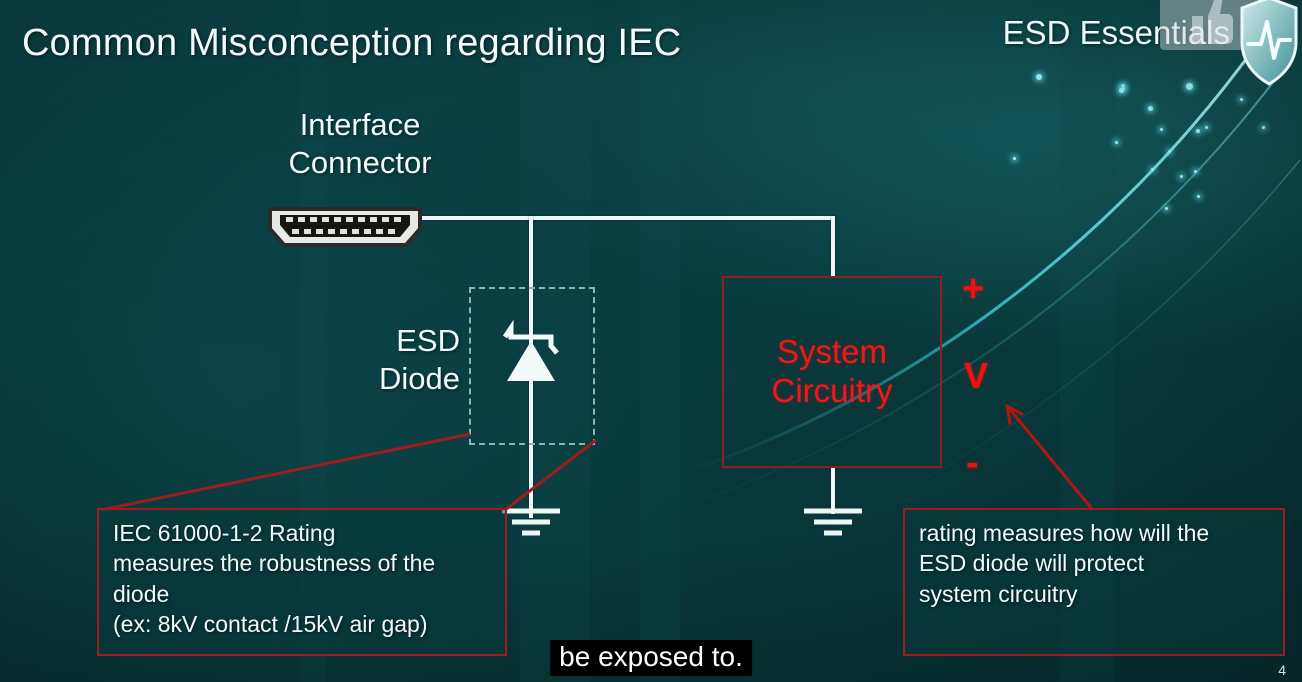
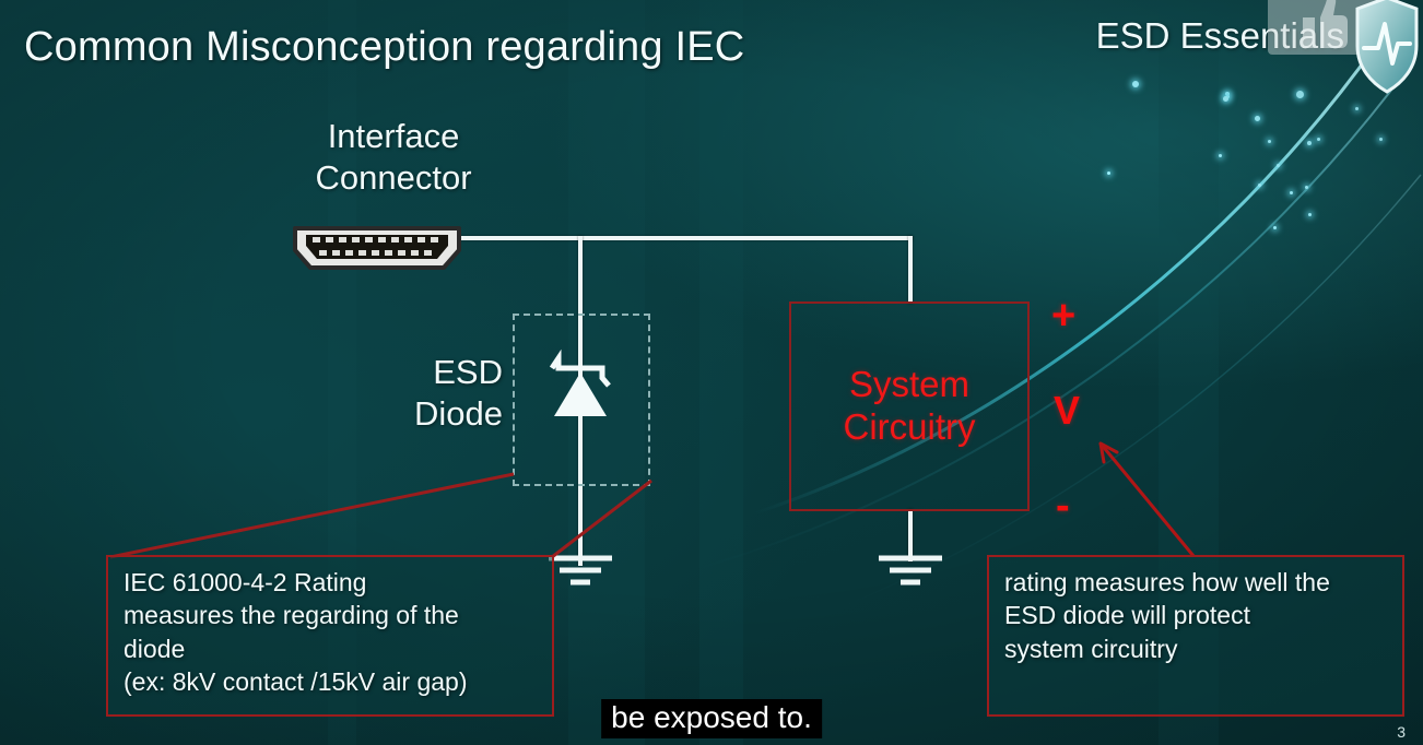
  Common Misconception regarding IEC
  ESD Essentials
  Interface
  Connector
  ESD
  Diode
  System
  Circuitry
  +
  V
  -
- IEC 61000-1-2 Rating
+ IEC 61000-4-2 Rating
- measures the robustness of the
+ measures the regarding of the
  diode
  (ex: 8kV contact /15kV air gap)
- rating measures how will the
+ rating measures how well the
  ESD diode will protect
  system circuitry
  be exposed to.
- 4
+ 3
